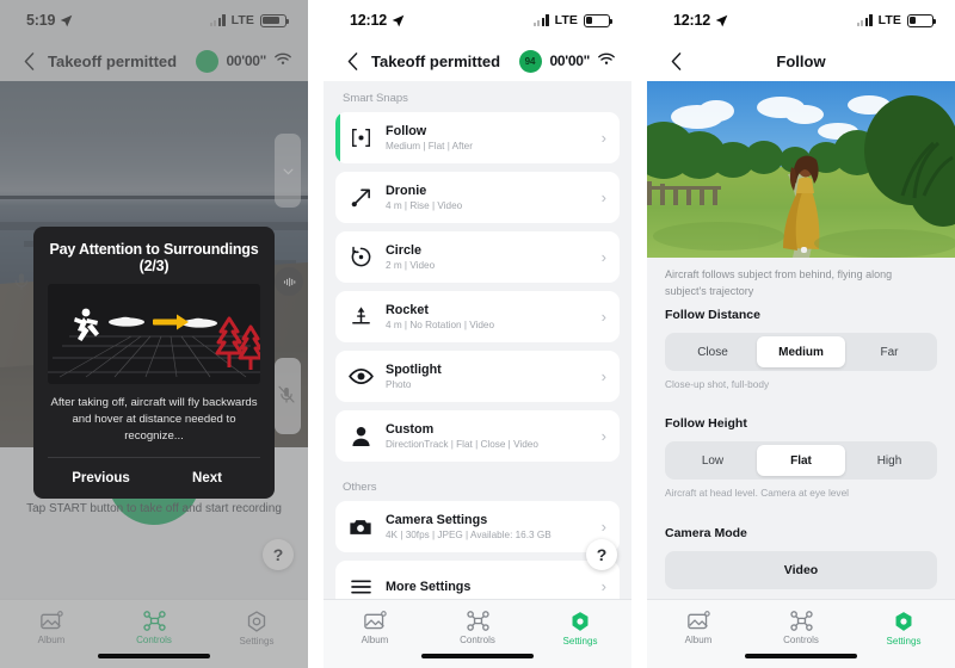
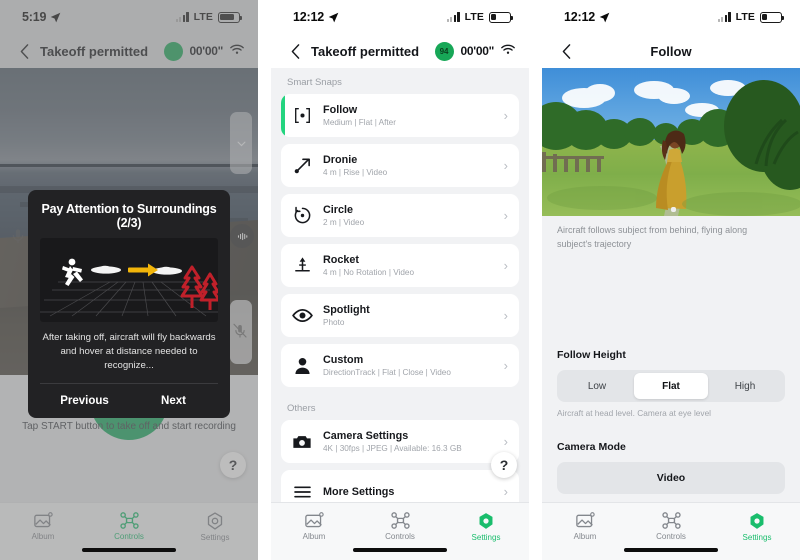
  Tap START button to take off and start recording
  5:19
  LTE
  Takeoff permitted
  00'00"
  Pay Attention to Surroundings (2/3)
  After taking off, aircraft will fly backwards and hover at distance needed to recognize...
  Previous
  Next
  ?
  Album
  Controls
  Settings
  12:12
  LTE
  Takeoff permitted
  94
  00'00"
  Smart Snaps
  Follow
  Medium | Flat | After
  ›
  Dronie
  4 m | Rise | Video
  ›
  Circle
  2 m | Video
  ›
  Rocket
  4 m | No Rotation | Video
  ›
  Spotlight
  Photo
  ›
  Custom
  DirectionTrack | Flat | Close | Video
  ›
  Others
  Camera Settings
  4K | 30fps | JPEG | Available: 16.3 GB
  ›
  More Settings
  ›
  ?
  Album
  Controls
  Settings
  12:12
  LTE
  Follow
  Aircraft follows subject from behind, flying along subject's trajectory
- Follow Distance
- Close
- Medium
- Far
- Close-up shot, full-body
  Follow Height
  Low
  Flat
  High
  Aircraft at head level. Camera at eye level
  Camera Mode
  Video
  Album
  Controls
  Settings
